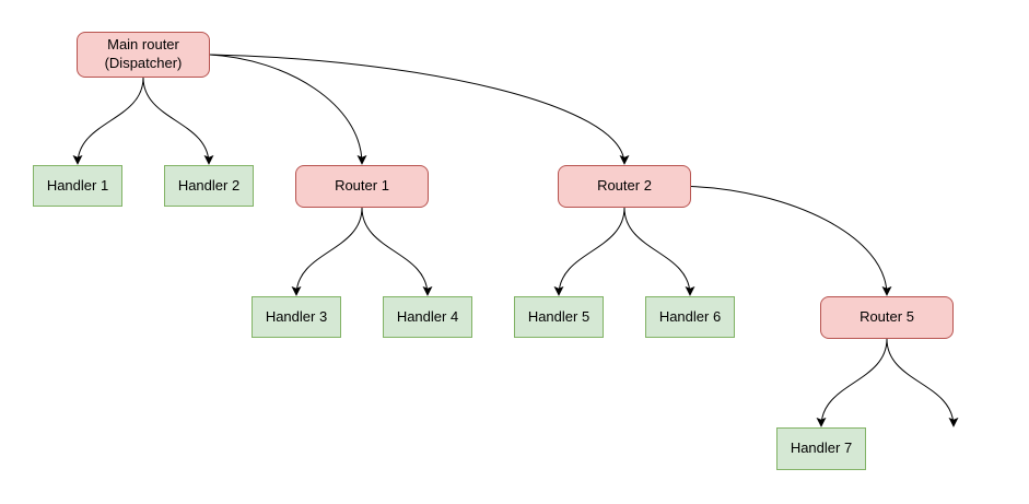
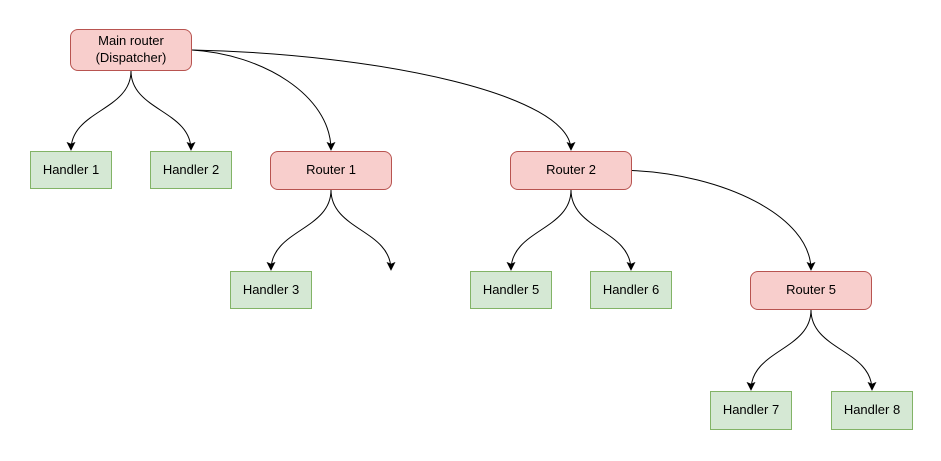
  Main router
  (Dispatcher)
  Handler 1
  Handler 2
  Router 1
  Router 2
  Handler 3
- Handler 4
  Handler 5
  Handler 6
  Router 5
  Handler 7
+ Handler 8
